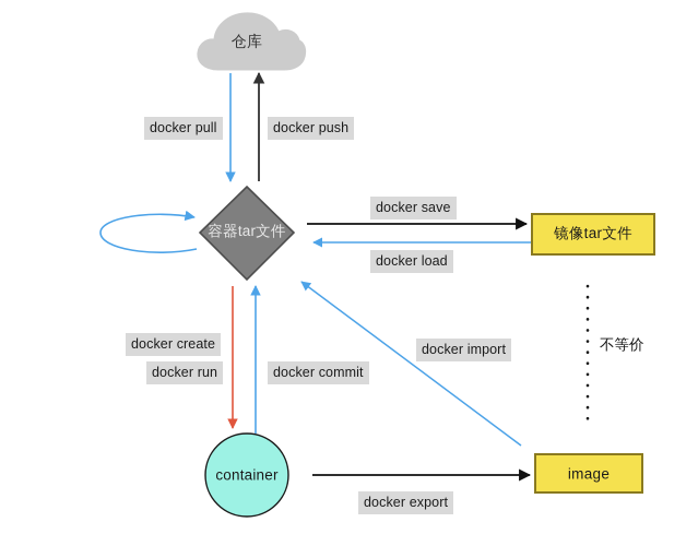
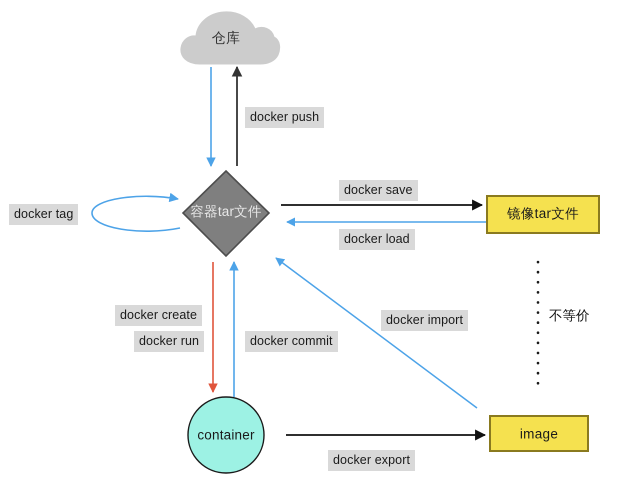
  仓库
  容器tar文件
  container
  镜像tar文件
  image
- docker pull
  docker push
+ docker tag
  docker save
  docker load
  docker create
  docker run
  docker commit
  docker import
  docker export
  不等价
